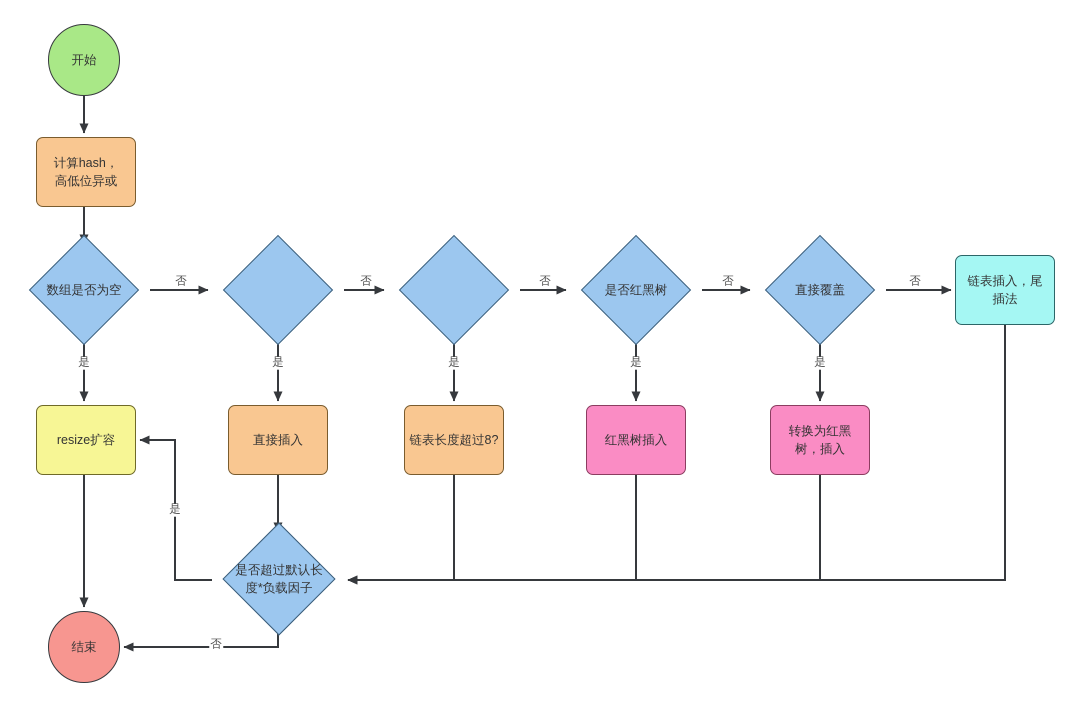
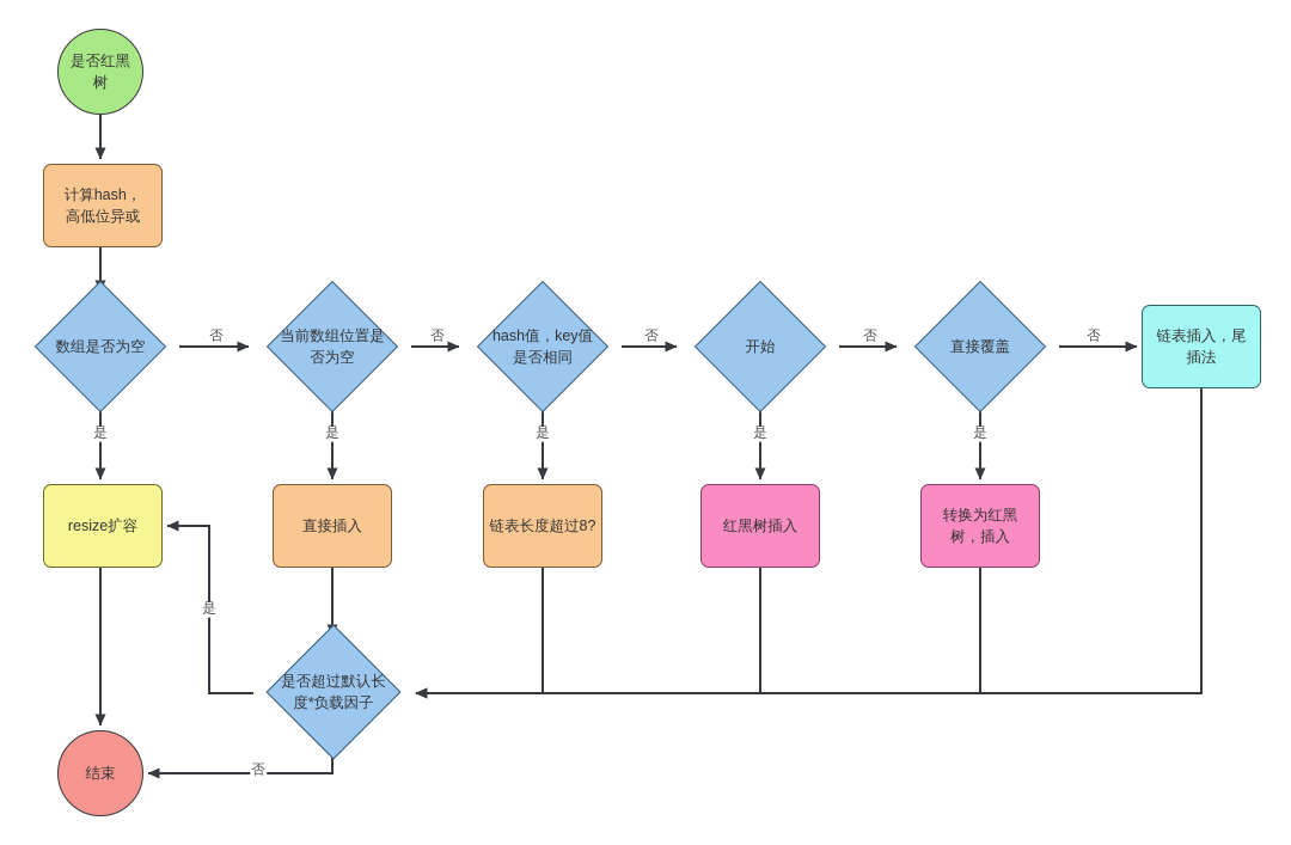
- 开始
+ 是否红黑树
  计算hash，
  高低位异或
  数组是否为空
+ 当前数组位置是
+ 否为空
+ hash值，key值
+ 是否相同
- 是否红黑树
+ 开始
  直接覆盖
  链表插入，尾
  插法
  resize扩容
  直接插入
  链表长度超过8?
  红黑树插入
  转换为红黑
  树，插入
  是否超过默认长
  度*负载因子
  结束
  否
  是
  否
  是
  否
  是
  否
  是
  否
  是
  是
  否
